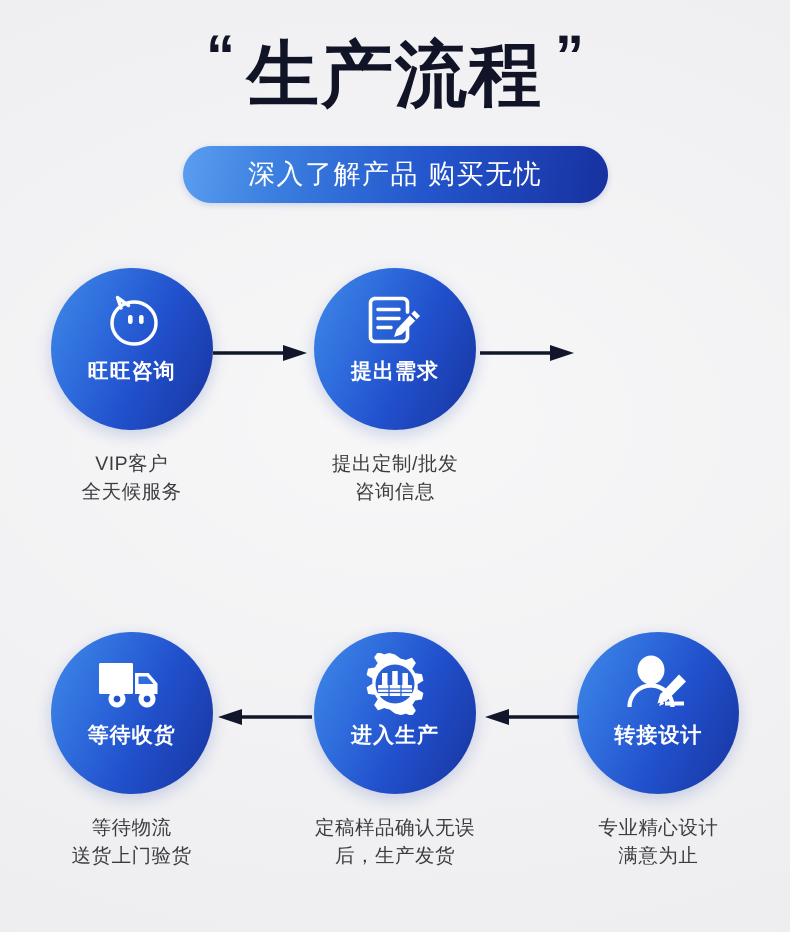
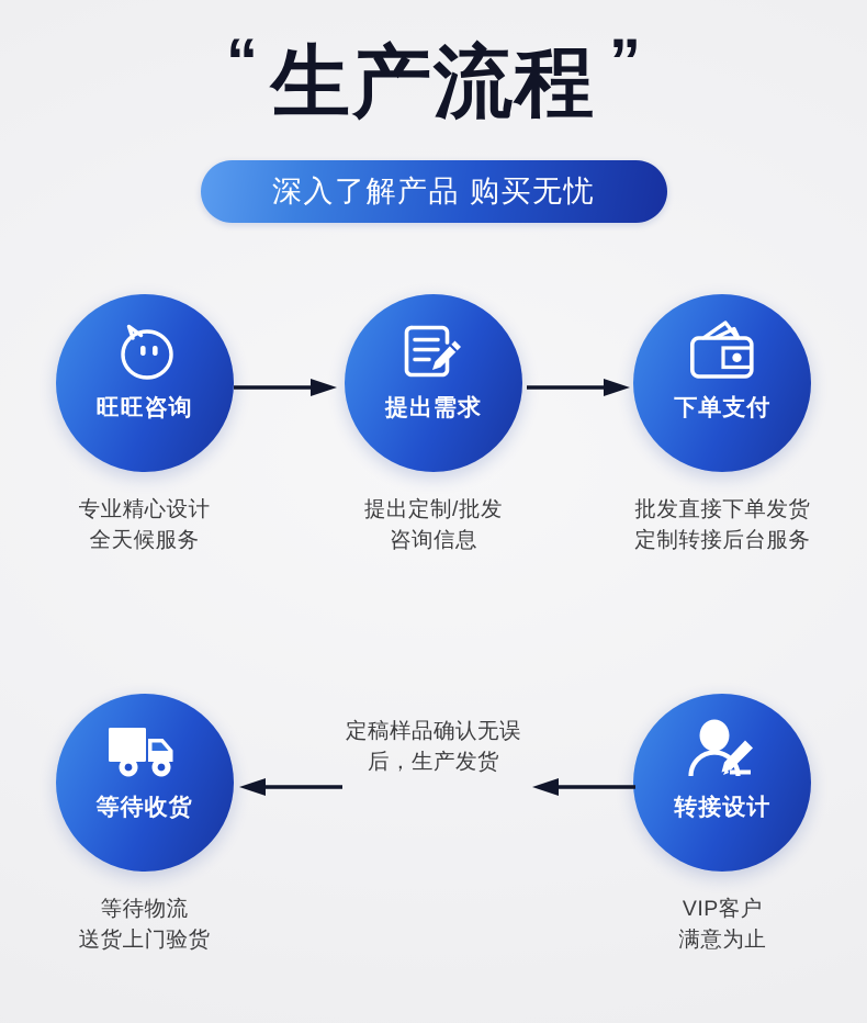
  “
  生产流程
  ”
  深入了解产品 购买无忧
  旺旺咨询
- VIP客户
+ 专业精心设计
  全天候服务
  提出需求
  提出定制/批发
  咨询信息
+ 下单支付
+ 批发直接下单发货
+ 定制转接后台服务
  等待收货
  等待物流
  送货上门验货
- 进入生产
  定稿样品确认无误
  后，生产发货
  转接设计
- 专业精心设计
+ VIP客户
  满意为止
